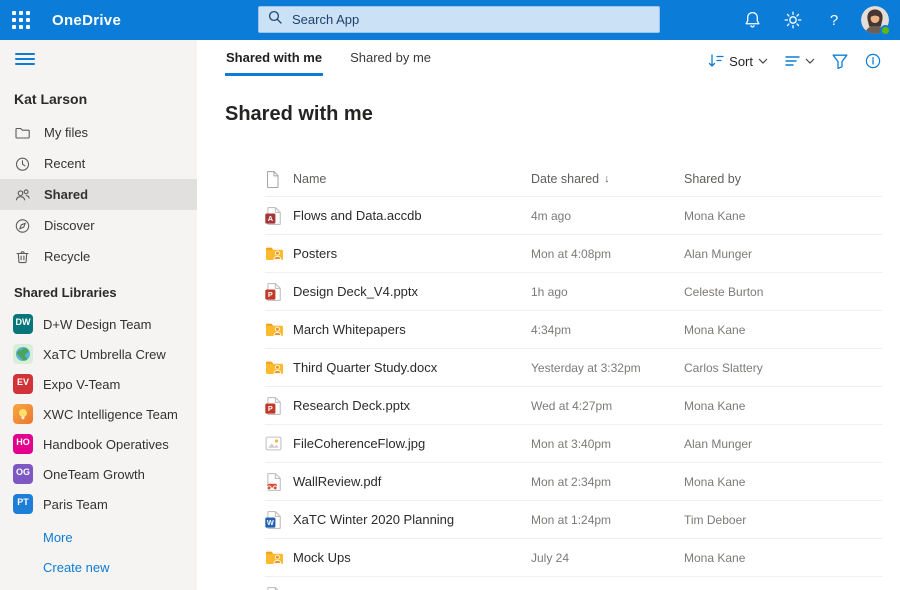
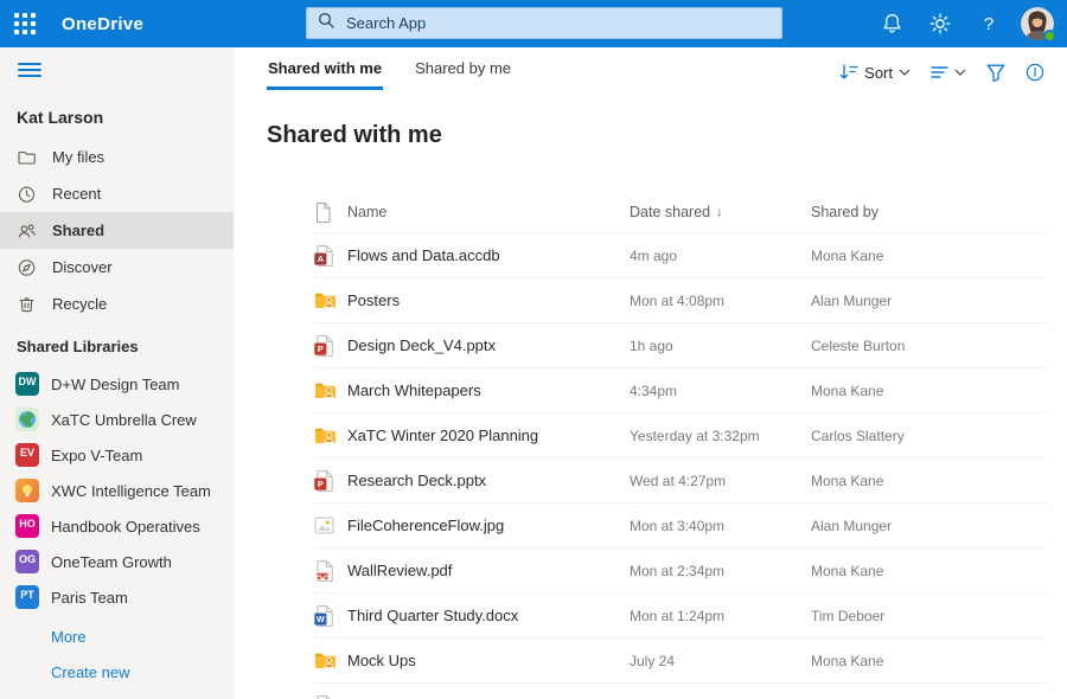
  OneDrive
  Search App
  ?
  Kat Larson
  My files
  Recent
  Shared
  Discover
  Recycle
  Shared Libraries
  DW
  D+W Design Team
  XaTC Umbrella Crew
  EV
  Expo V-Team
  XWC Intelligence Team
  HO
  Handbook Operatives
  OG
  OneTeam Growth
  PT
  Paris Team
  More
  Create new
  Shared with me
  Shared by me
  Sort
  Shared with me
  Name
  Date shared
  ↓
  Shared by
  A
  Flows and Data.accdb
  4m ago
  Mona Kane
  Posters
  Mon at 4:08pm
  Alan Munger
  P
  Design Deck_V4.pptx
  1h ago
  Celeste Burton
  March Whitepapers
  4:34pm
  Mona Kane
- Third Quarter Study.docx
+ XaTC Winter 2020 Planning
  Yesterday at 3:32pm
  Carlos Slattery
  P
  Research Deck.pptx
  Wed at 4:27pm
  Mona Kane
  FileCoherenceFlow.jpg
  Mon at 3:40pm
  Alan Munger
  WallReview.pdf
  Mon at 2:34pm
  Mona Kane
  W
- XaTC Winter 2020 Planning
+ Third Quarter Study.docx
  Mon at 1:24pm
  Tim Deboer
  Mock Ups
  July 24
  Mona Kane
